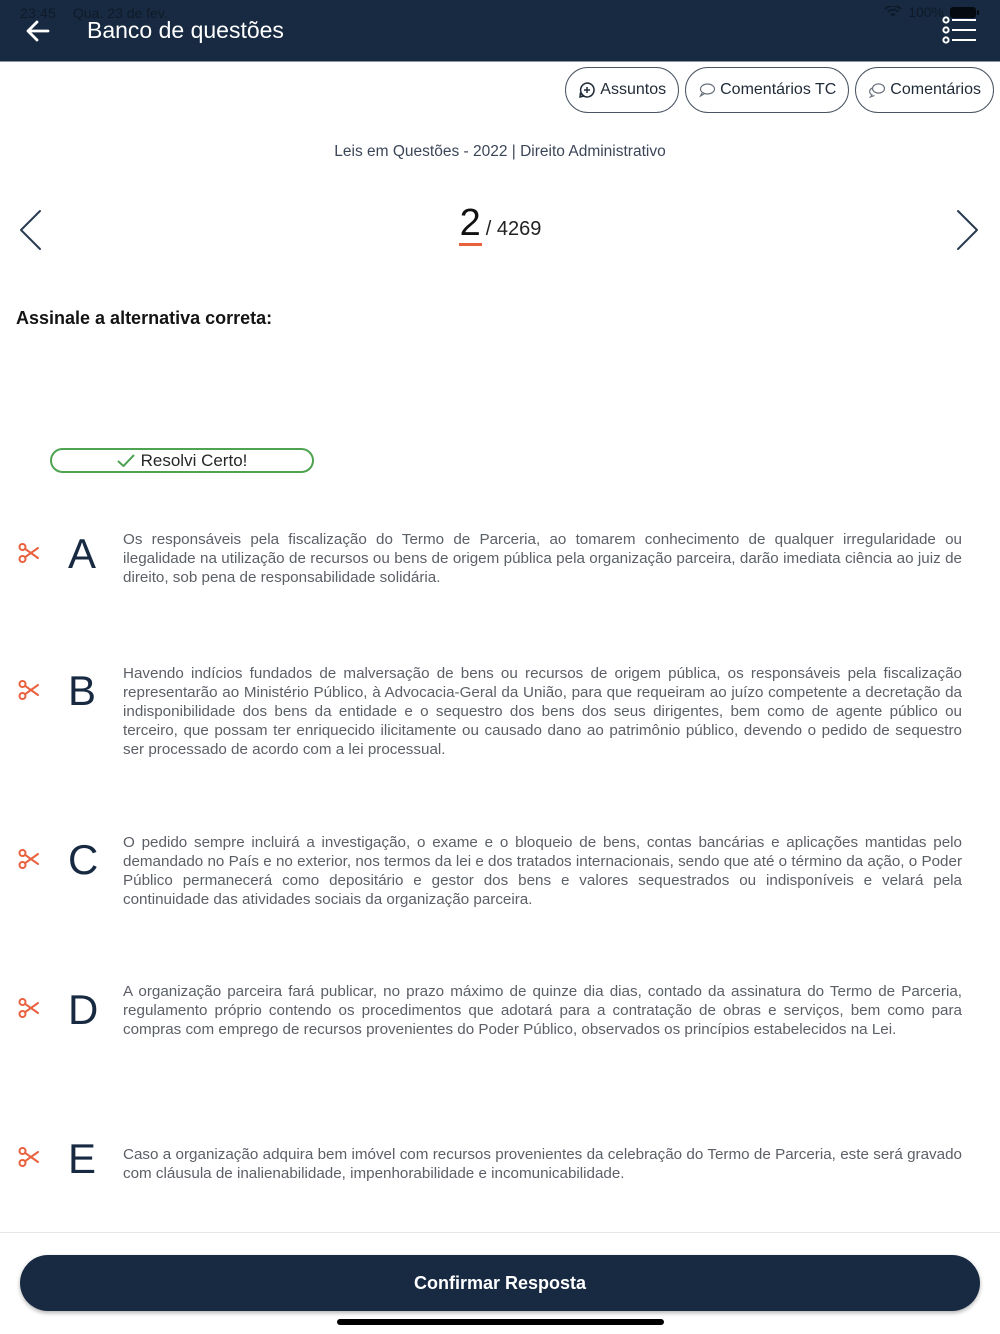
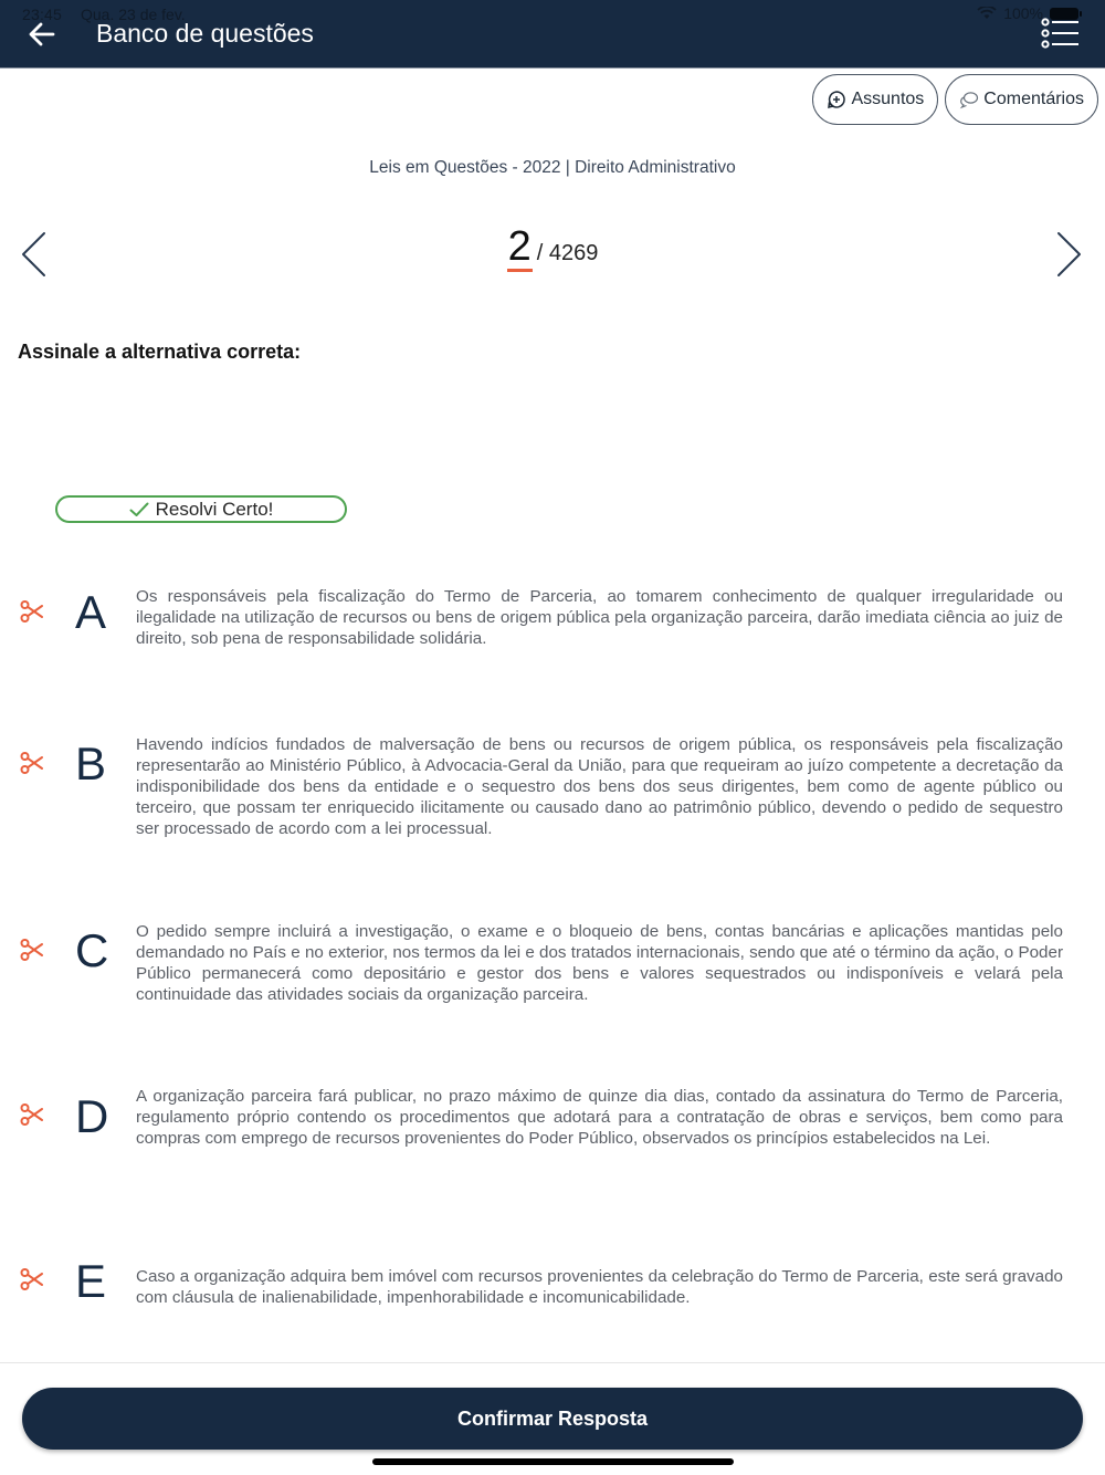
  23:45
  Qua. 23 de fev.
  100%
  Banco de questões
  Assuntos
- Comentários TC
  Comentários
  Leis em Questões - 2022 | Direito Administrativo
  2 / 4269
  Assinale a alternativa correta:
  Resolvi Certo!
  A
  Os responsáveis pela fiscalização do Termo de Parceria, ao tomarem conhecimento de qualquer irregularidade ou ilegalidade na utilização de recursos ou bens de origem pública pela organização parceira, darão imediata ciência ao juiz de direito, sob pena de responsabilidade solidária.
  B
  Havendo indícios fundados de malversação de bens ou recursos de origem pública, os responsáveis pela fiscalização representarão ao Ministério Público, à Advocacia-Geral da União, para que requeiram ao juízo competente a decretação da indisponibilidade dos bens da entidade e o sequestro dos bens dos seus dirigentes, bem como de agente público ou terceiro, que possam ter enriquecido ilicitamente ou causado dano ao patrimônio público, devendo o pedido de sequestro ser processado de acordo com a lei processual.
  C
  O pedido sempre incluirá a investigação, o exame e o bloqueio de bens, contas bancárias e aplicações mantidas pelo demandado no País e no exterior, nos termos da lei e dos tratados internacionais, sendo que até o término da ação, o Poder Público permanecerá como depositário e gestor dos bens e valores sequestrados ou indisponíveis e velará pela continuidade das atividades sociais da organização parceira.
  D
  A organização parceira fará publicar, no prazo máximo de quinze dia dias, contado da assinatura do Termo de Parceria, regulamento próprio contendo os procedimentos que adotará para a contratação de obras e serviços, bem como para compras com emprego de recursos provenientes do Poder Público, observados os princípios estabelecidos na Lei.
  E
  Caso a organização adquira bem imóvel com recursos provenientes da celebração do Termo de Parceria, este será gravado com cláusula de inalienabilidade, impenhorabilidade e incomunicabilidade.
  Confirmar Resposta
